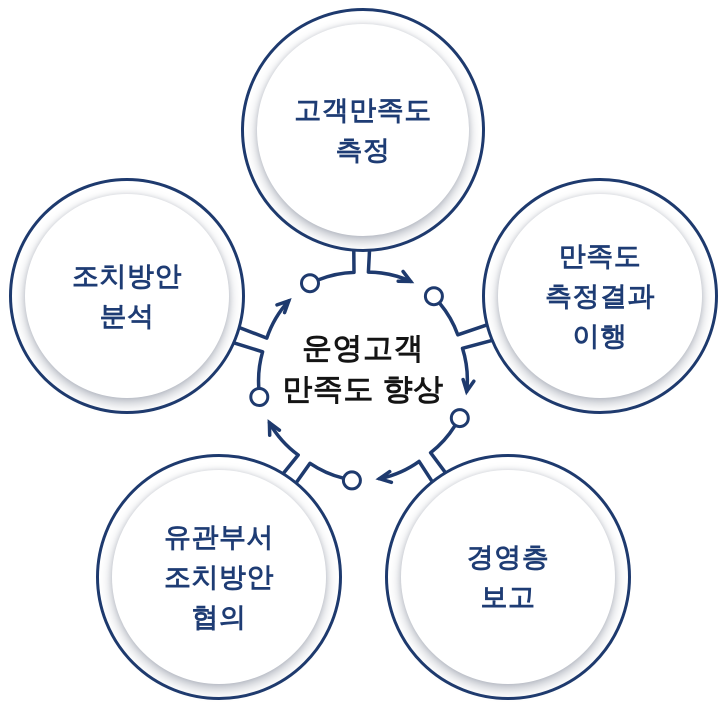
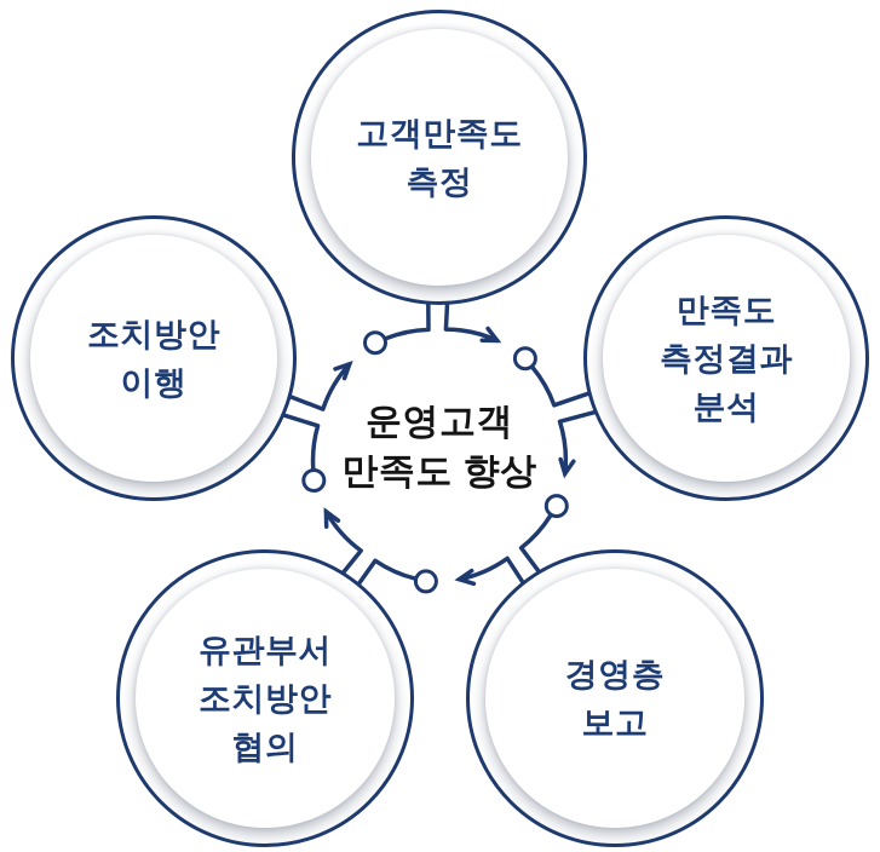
  고객만족도
  측정
  만족도
  측정결과
- 이행
+ 분석
  경영층
  보고
  유관부서
  조치방안
  협의
  조치방안
- 분석
+ 이행
  운영고객
  만족도 향상
